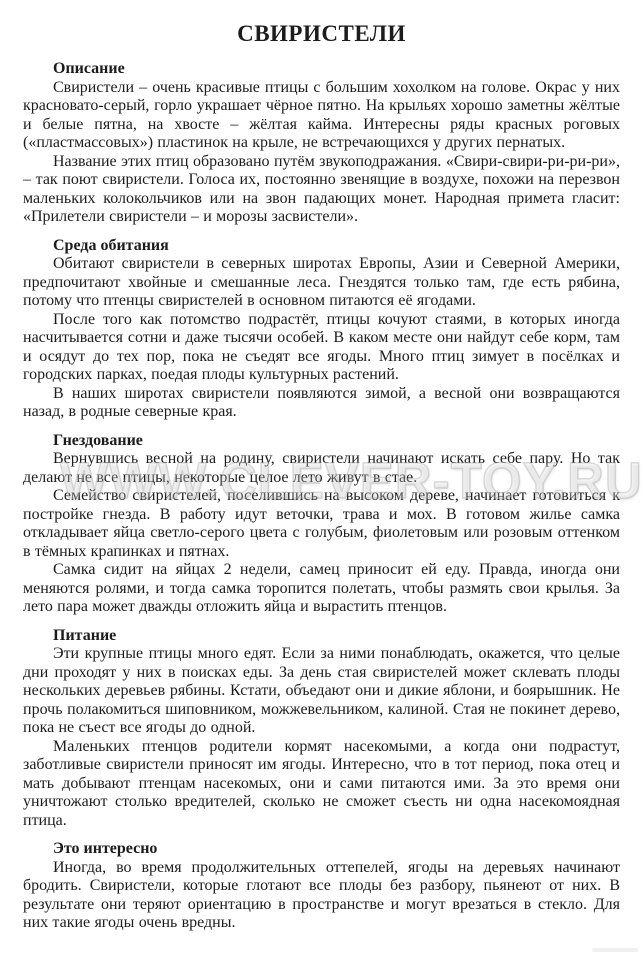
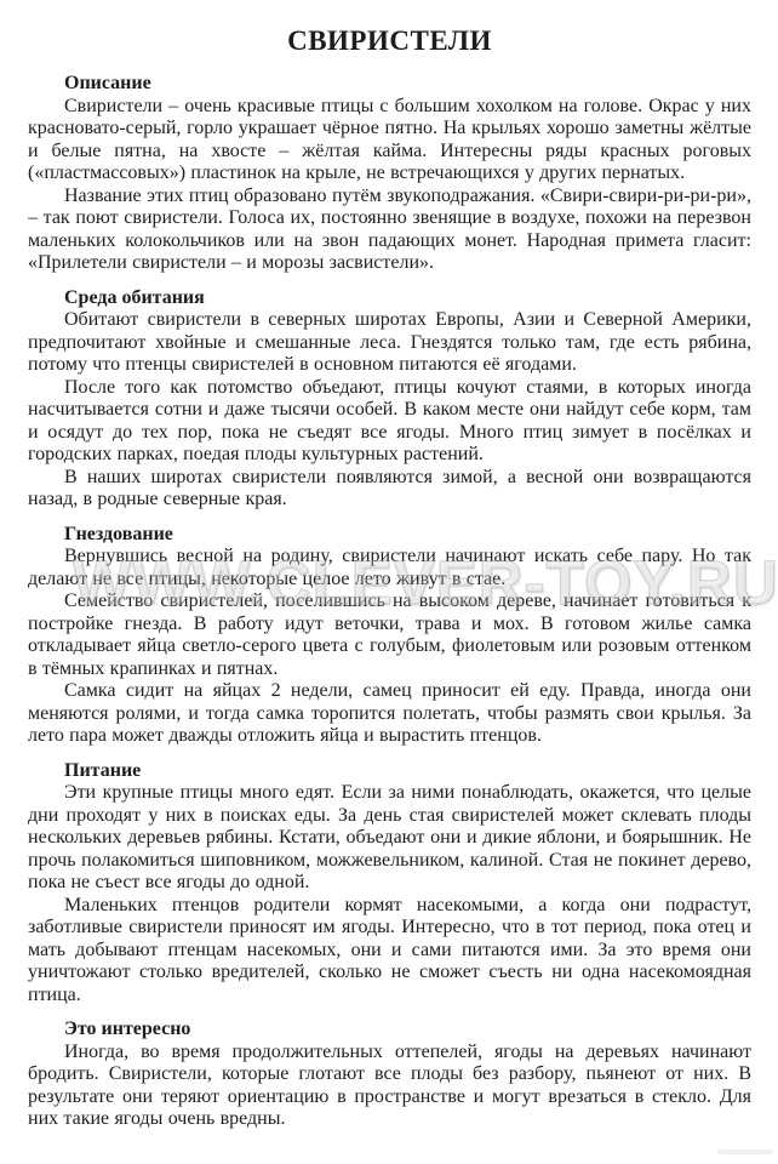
  СВИРИСТЕЛИ
  Описание
  Свиристели – очень красивые птицы с большим хохолком на голове. Окрас у них красновато-серый, горло украшает чёрное пятно. На крыльях хорошо заметны жёлтые и белые пятна, на хвосте – жёлтая кайма. Интересны ряды красных роговых («пластмассовых») пластинок на крыле, не встречающихся у других пернатых.
  Название этих птиц образовано путём звукоподражания. «Свири-свири-ри-ри-ри», – так поют свиристели. Голоса их, постоянно звенящие в воздухе, похожи на перезвон маленьких колокольчиков или на звон падающих монет. Народная примета гласит: «Прилетели свиристели – и морозы засвистели».
  Среда обитания
  Обитают свиристели в северных широтах Европы, Азии и Северной Америки, предпочитают хвойные и смешанные леса. Гнездятся только там, где есть рябина, потому что птенцы свиристелей в основном питаются её ягодами.
- После того как потомство подрастёт, птицы кочуют стаями, в которых иногда насчитывается сотни и даже тысячи особей. В каком месте они найдут себе корм, там и осядут до тех пор, пока не съедят все ягоды. Много птиц зимует в посёлках и городских парках, поедая плоды культурных растений.
+ После того как потомство объедают, птицы кочуют стаями, в которых иногда насчитывается сотни и даже тысячи особей. В каком месте они найдут себе корм, там и осядут до тех пор, пока не съедят все ягоды. Много птиц зимует в посёлках и городских парках, поедая плоды культурных растений.
  В наших широтах свиристели появляются зимой, а весной они возвращаются назад, в родные северные края.
  Гнездование
  Вернувшись весной на родину, свиристели начинают искать себе пару. Но так делают не все птицы, некоторые целое лето живут в стае.
  Семейство свиристелей, поселившись на высоком дереве, начинает готовиться к постройке гнезда. В работу идут веточки, трава и мох. В готовом жилье самка откладывает яйца светло-серого цвета с голубым, фиолетовым или розовым оттенком в тёмных крапинках и пятнах.
  Самка сидит на яйцах 2 недели, самец приносит ей еду. Правда, иногда они меняются ролями, и тогда самка торопится полетать, чтобы размять свои крылья. За лето пара может дважды отложить яйца и вырастить птенцов.
  Питание
  Эти крупные птицы много едят. Если за ними понаблюдать, окажется, что целые дни проходят у них в поисках еды. За день стая свиристелей может склевать плоды нескольких деревьев рябины. Кстати, объедают они и дикие яблони, и боярышник. Не прочь полакомиться шиповником, можжевельником, калиной. Стая не покинет дерево, пока не съест все ягоды до одной.
  Маленьких птенцов родители кормят насекомыми, а когда они подрастут, заботливые свиристели приносят им ягоды. Интересно, что в тот период, пока отец и мать добывают птенцам насекомых, они и сами питаются ими. За это время они уничтожают столько вредителей, сколько не сможет съесть ни одна насекомоядная птица.
  Это интересно
  Иногда, во время продолжительных оттепелей, ягоды на деревьях начинают бродить. Свиристели, которые глотают все плоды без разбору, пьянеют от них. В результате они теряют ориентацию в пространстве и могут врезаться в стекло. Для них такие ягоды очень вредны.
  WWW.CLEVER-TOY.RU
